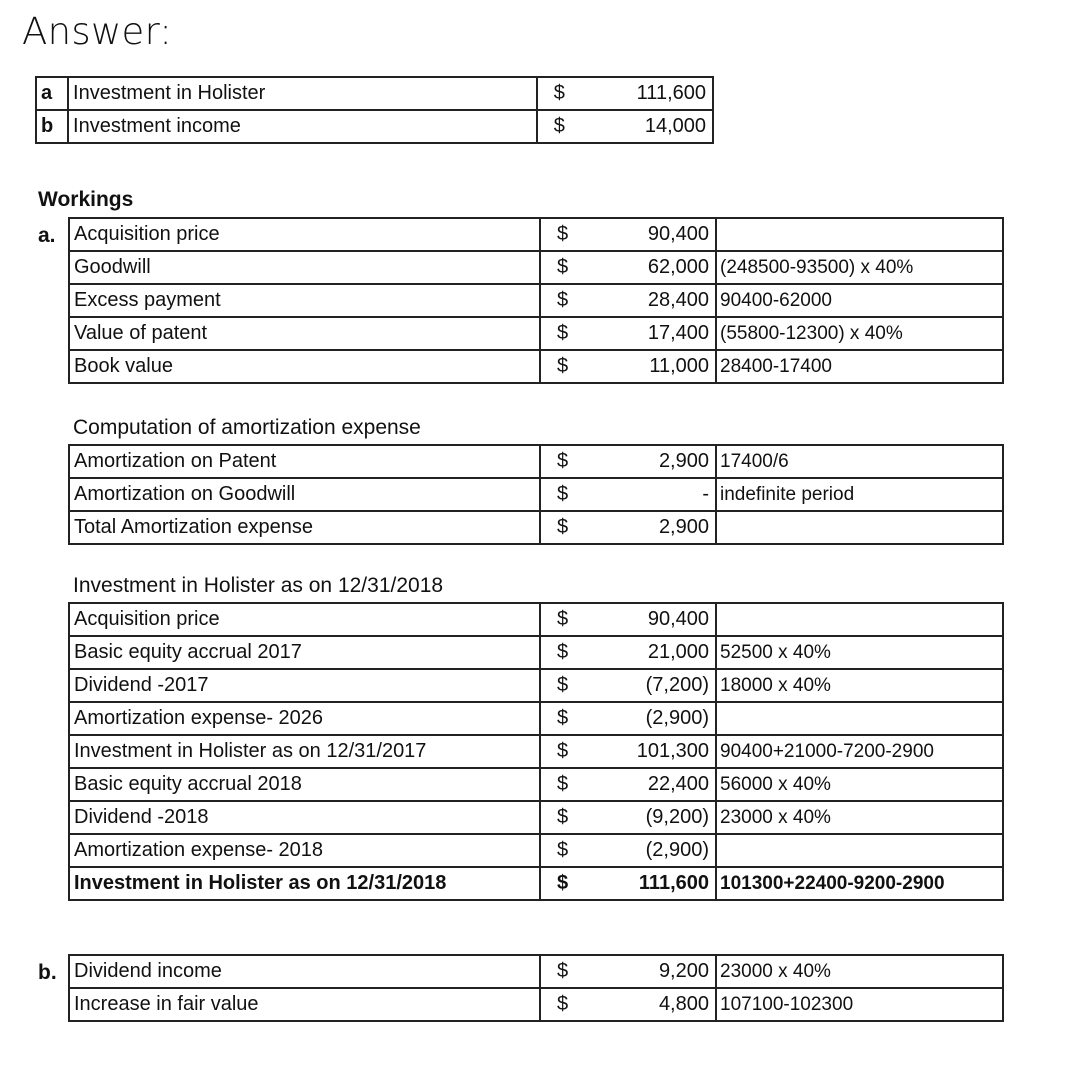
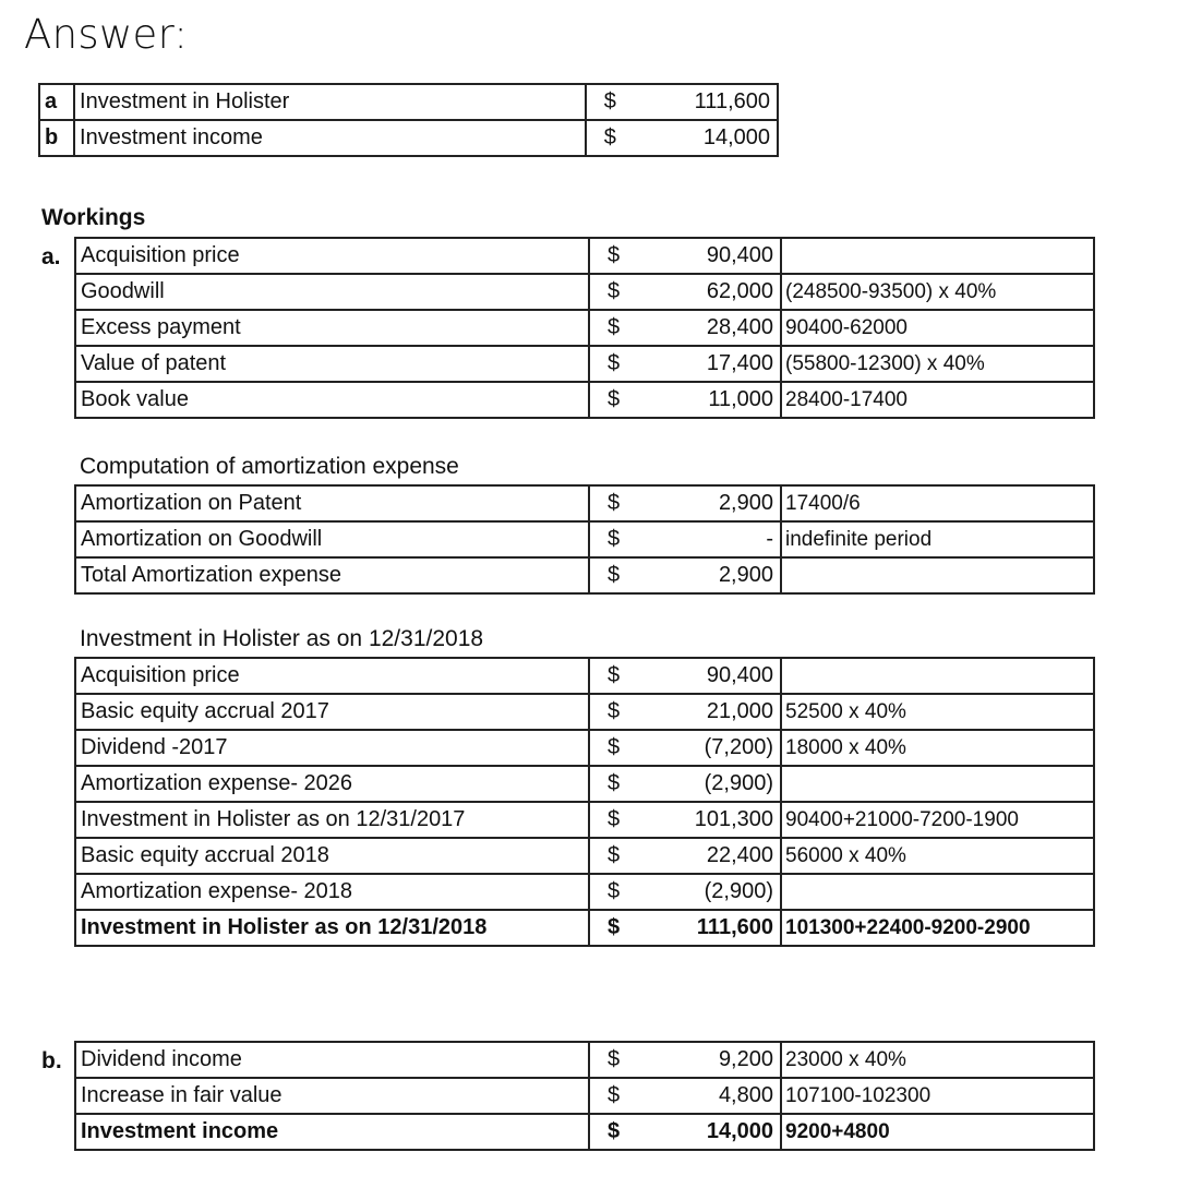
  Answer:
  a	Investment in Holister	$ 111,600
  b	Investment income	$ 14,000
  Workings
  a.
  Acquisition price	$ 90,400
  Goodwill	$ 62,000	(248500-93500) x 40%
  Excess payment	$ 28,400	90400-62000
  Value of patent	$ 17,400	(55800-12300) x 40%
  Book value	$ 11,000	28400-17400
  Computation of amortization expense
  Amortization on Patent	$ 2,900	17400/6
  Amortization on Goodwill	$ -	indefinite period
  Total Amortization expense	$ 2,900
  Investment in Holister as on 12/31/2018
  Acquisition price	$ 90,400
  Basic equity accrual 2017	$ 21,000	52500 x 40%
  Dividend -2017	$ (7,200)	18000 x 40%
  Amortization expense- 2026	$ (2,900)
- Investment in Holister as on 12/31/2017	$ 101,300	90400+21000-7200-2900
+ Investment in Holister as on 12/31/2017	$ 101,300	90400+21000-7200-1900
  Basic equity accrual 2018	$ 22,400	56000 x 40%
- Dividend -2018	$ (9,200)	23000 x 40%
  Amortization expense- 2018	$ (2,900)
  Investment in Holister as on 12/31/2018	$ 111,600	101300+22400-9200-2900
  b.
  Dividend income	$ 9,200	23000 x 40%
  Increase in fair value	$ 4,800	107100-102300
+ Investment income	$ 14,000	9200+4800
